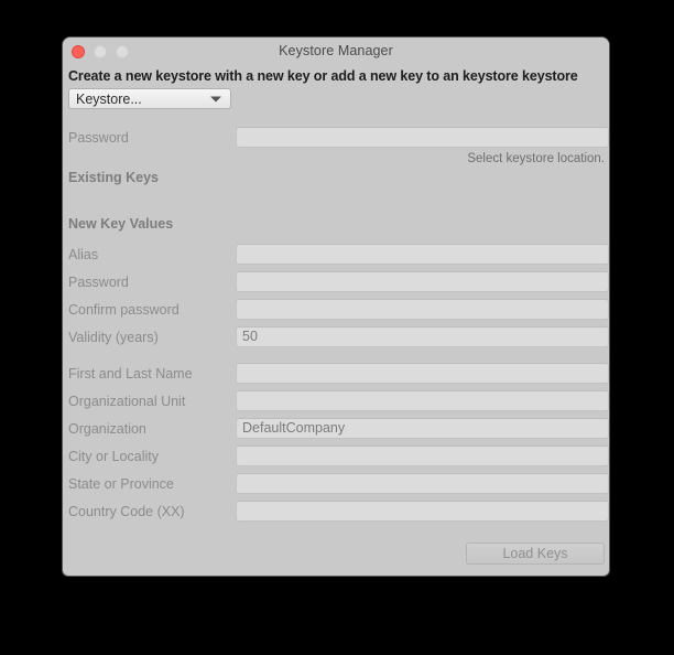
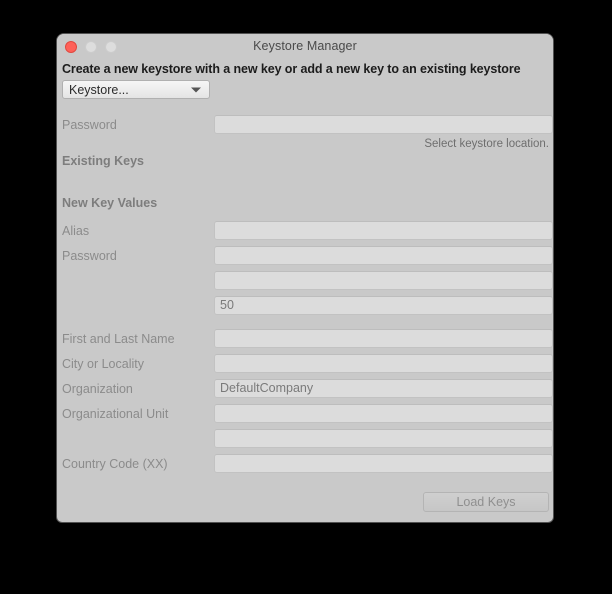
  Keystore Manager
- Create a new keystore with a new key or add a new key to an keystore keystore
+ Create a new keystore with a new key or add a new key to an existing keystore
  Keystore...
  Password
  Select keystore location.
  Existing Keys
  New Key Values
  Alias
  Password
- Confirm password
- Validity (years)
  50
  First and Last Name
- Organizational Unit
+ City or Locality
  Organization
  DefaultCompany
- City or Locality
+ Organizational Unit
- State or Province
  Country Code (XX)
  Load Keys
